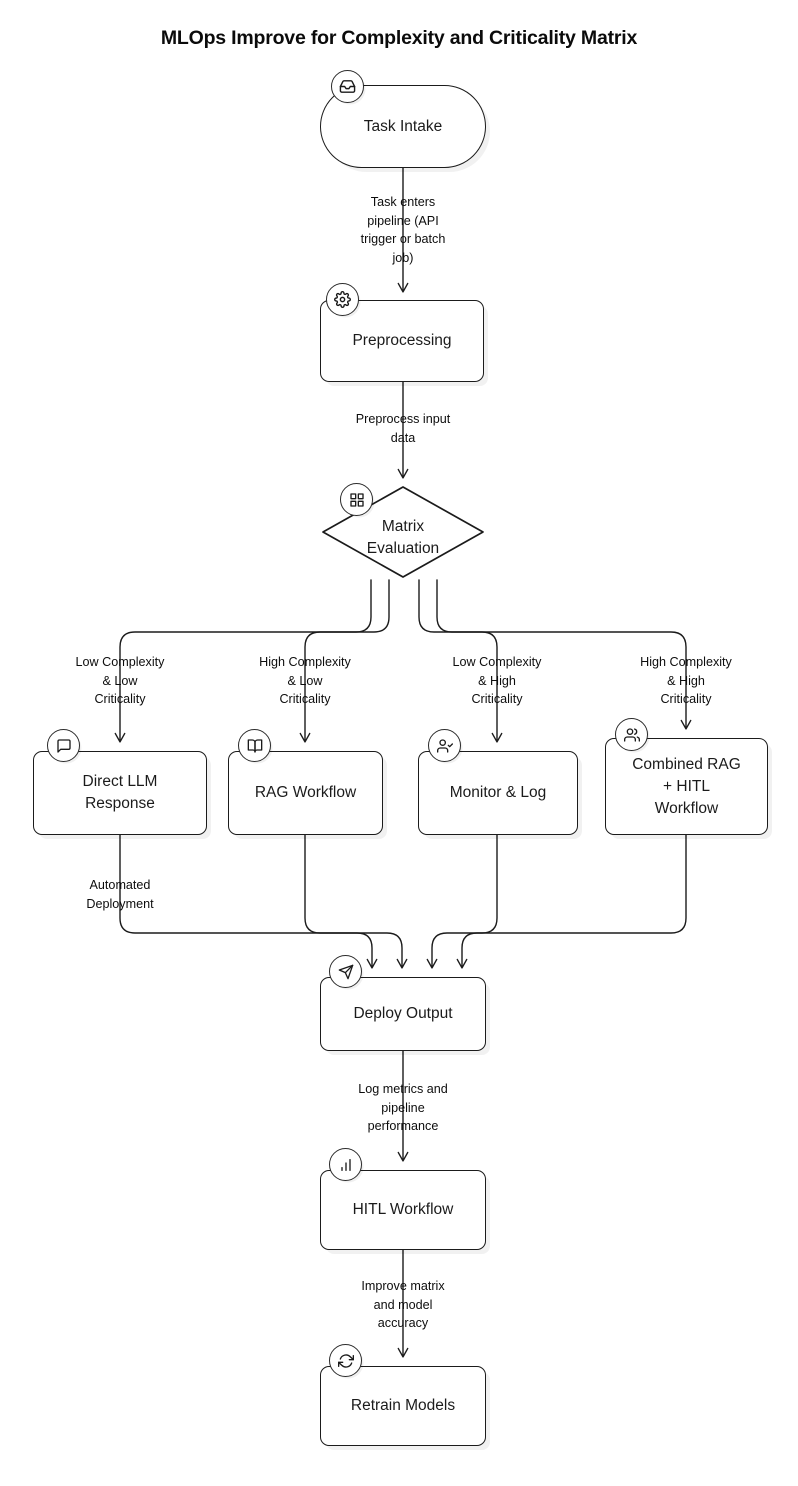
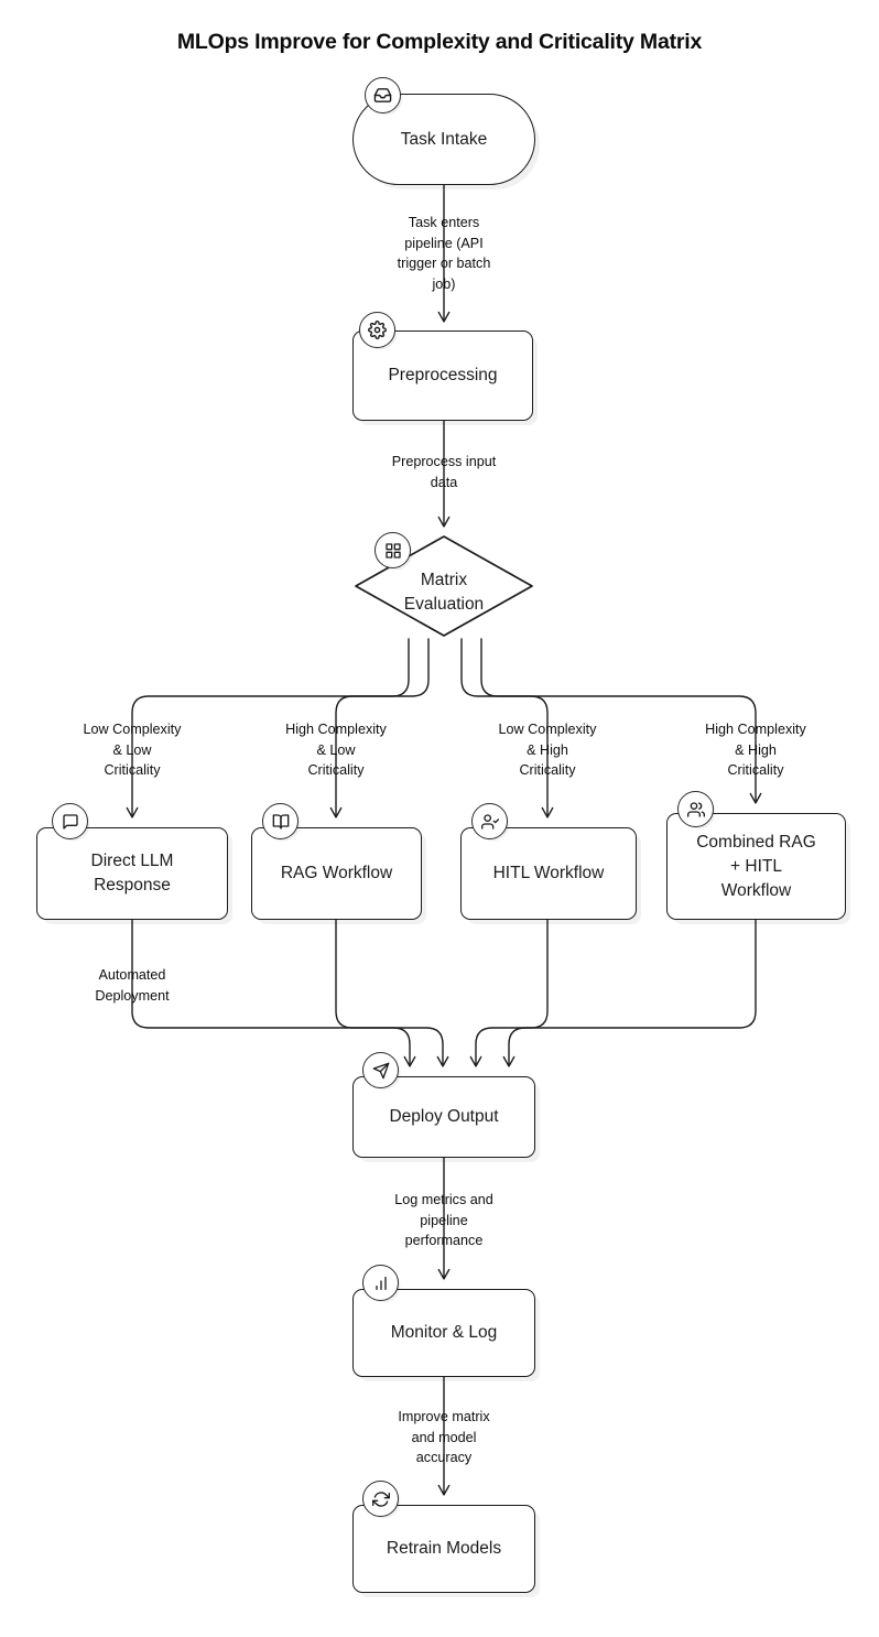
  MLOps Improve for Complexity and Criticality Matrix
  Task Intake
  Preprocessing
  Matrix
  Evaluation
  Low Complexity
  & Low
  Criticality
  High Complexity
  & Low
  Criticality
  Low Complexity
  & High
  Criticality
  High Complexity
  & High
  Criticality
  Direct LLM
  Response
  RAG Workflow
- Monitor & Log
+ HITL Workflow
  Combined RAG
  + HITL
  Workflow
  Automated
  Deployment
  Deploy Output
  Log metrics and
  pipeline
  performance
- HITL Workflow
+ Monitor & Log
  Improve matrix
  and model
  accuracy
  Retrain Models
  Task enters
  pipeline (API
  trigger or batch
  job)
  Preprocess input
  data
